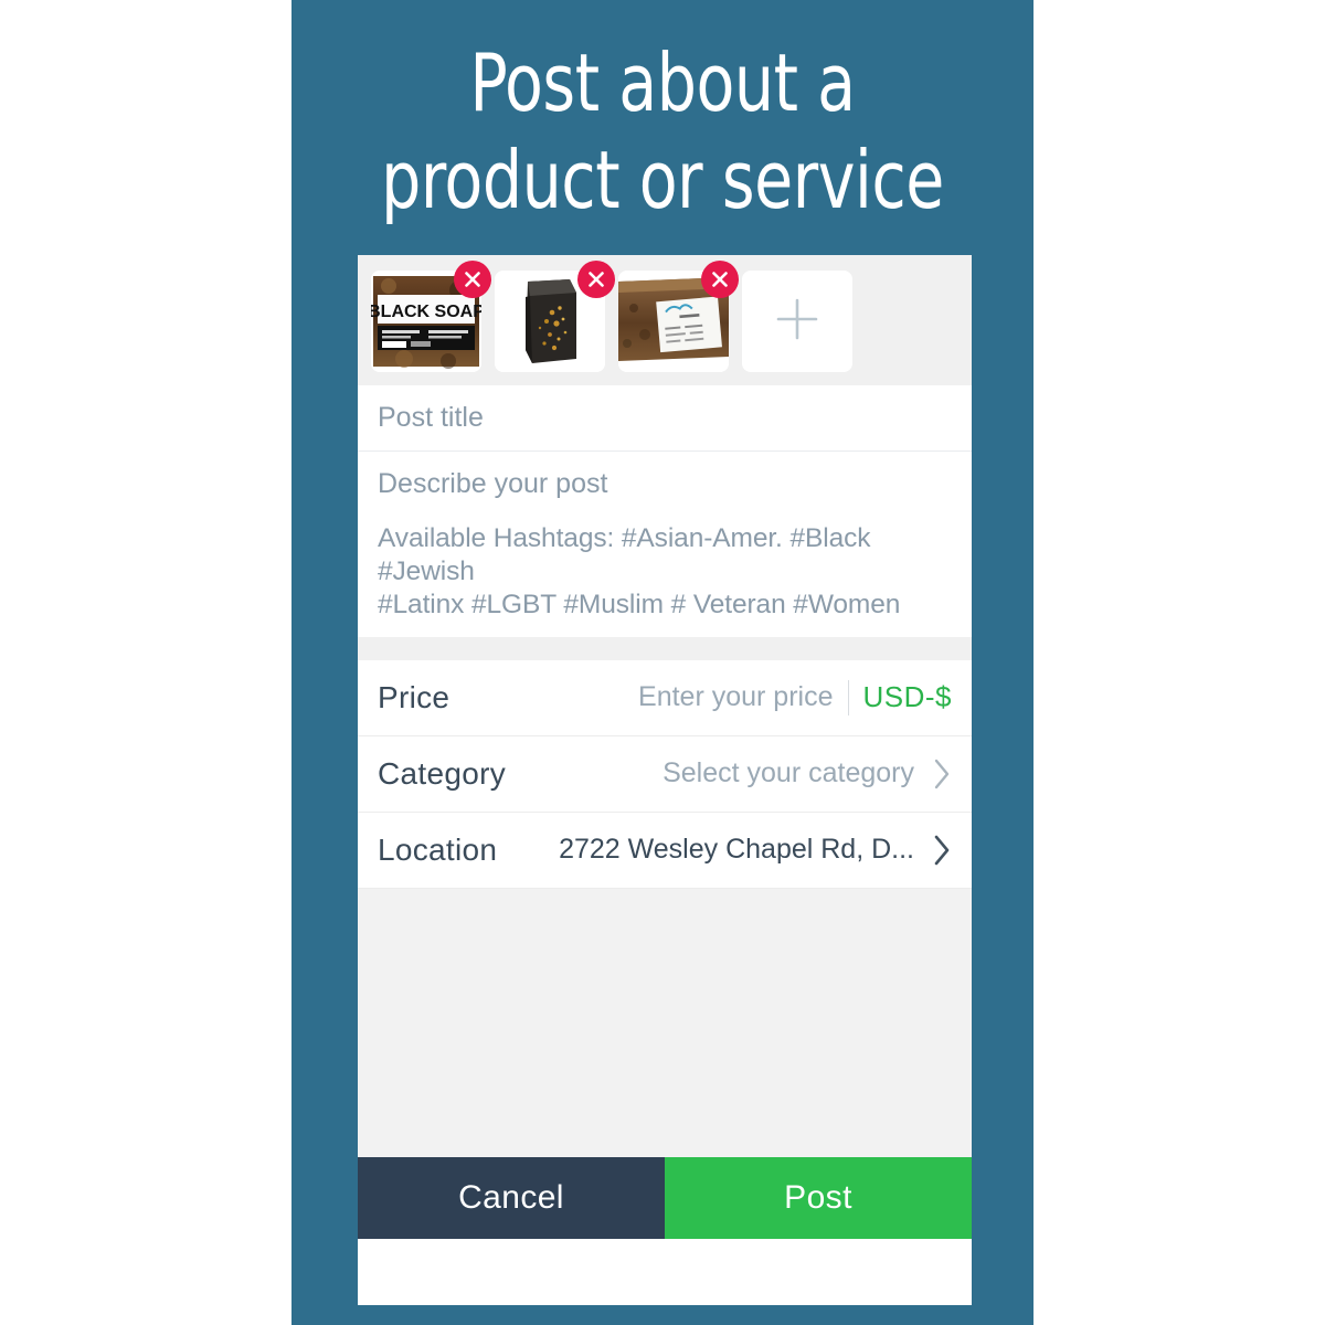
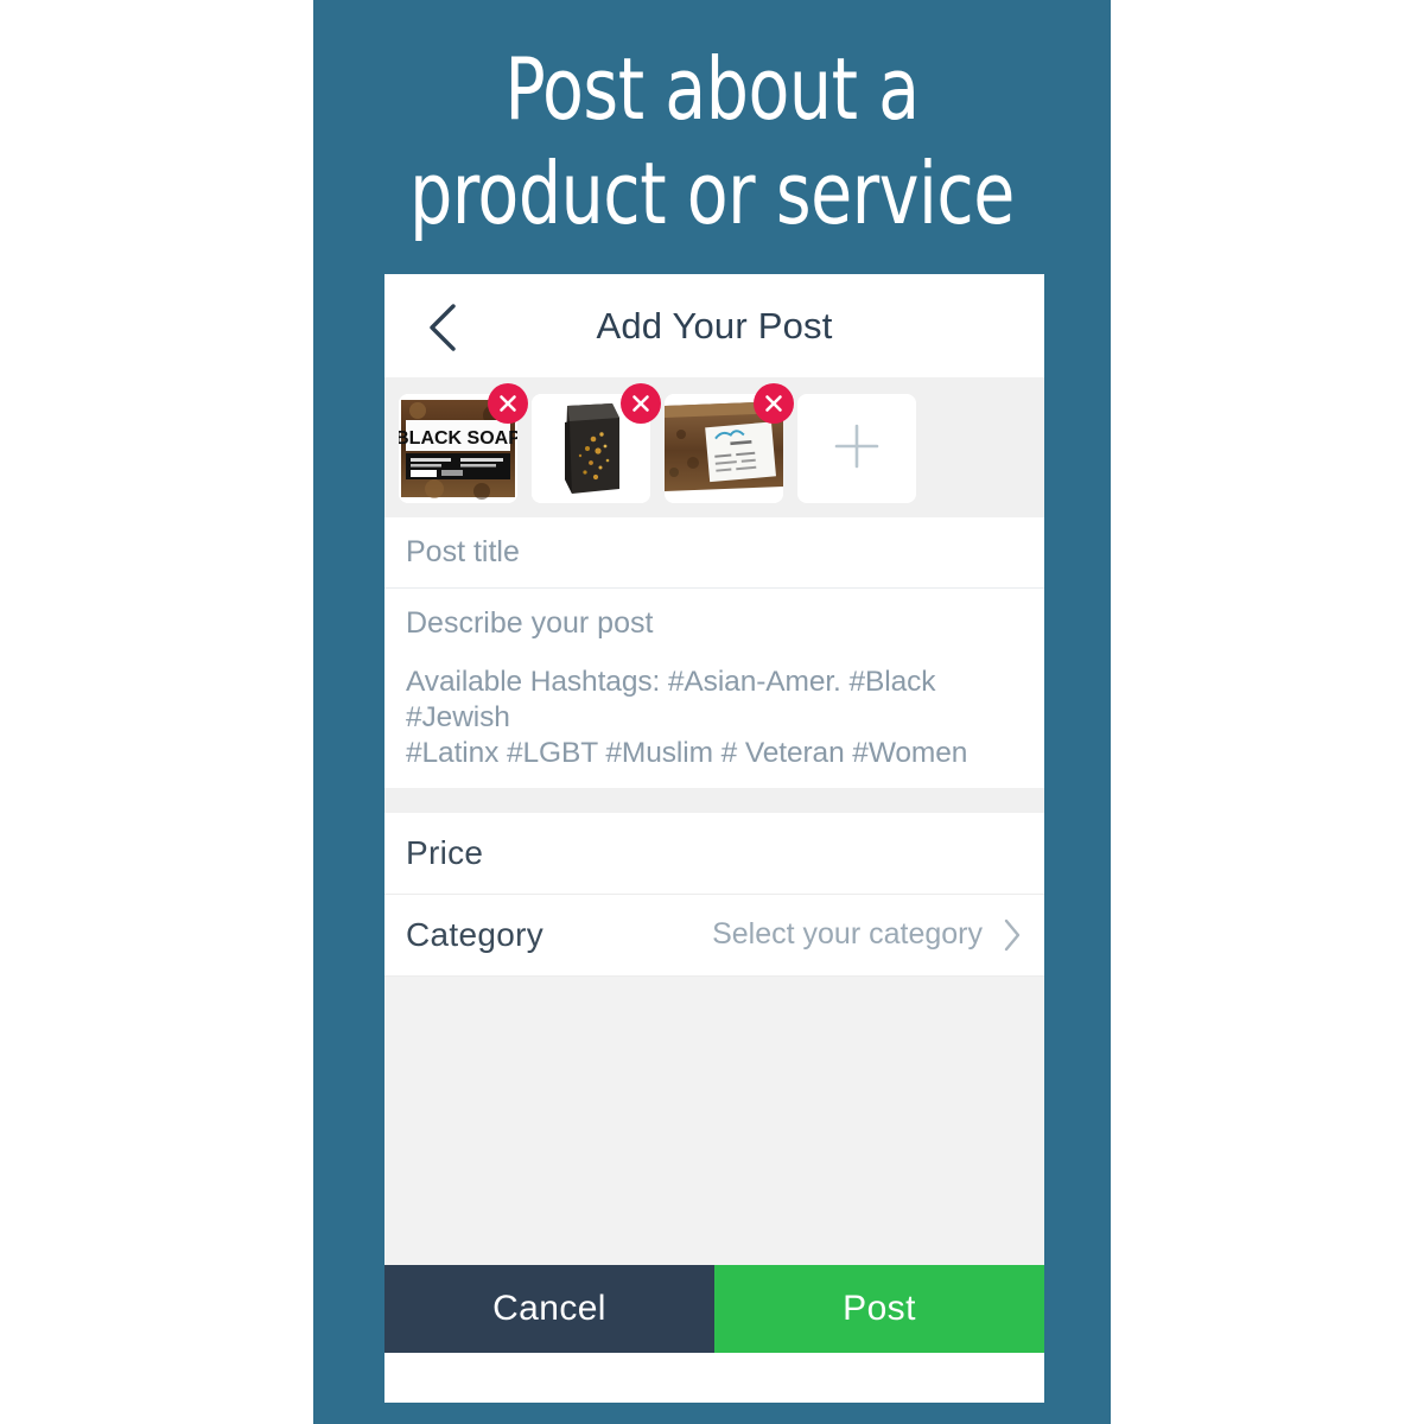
  Post about a
  product or service
+ Add Your Post
  BLACK SOAP
  Post title
  Describe your post
  Available Hashtags: #Asian-Amer. #Black #Jewish
  #Latinx #LGBT #Muslim # Veteran #Women
  Price
- Enter your price
- USD-$
  Category
  Select your category
- Location
- 2722 Wesley Chapel Rd, D...
  Cancel
  Post
